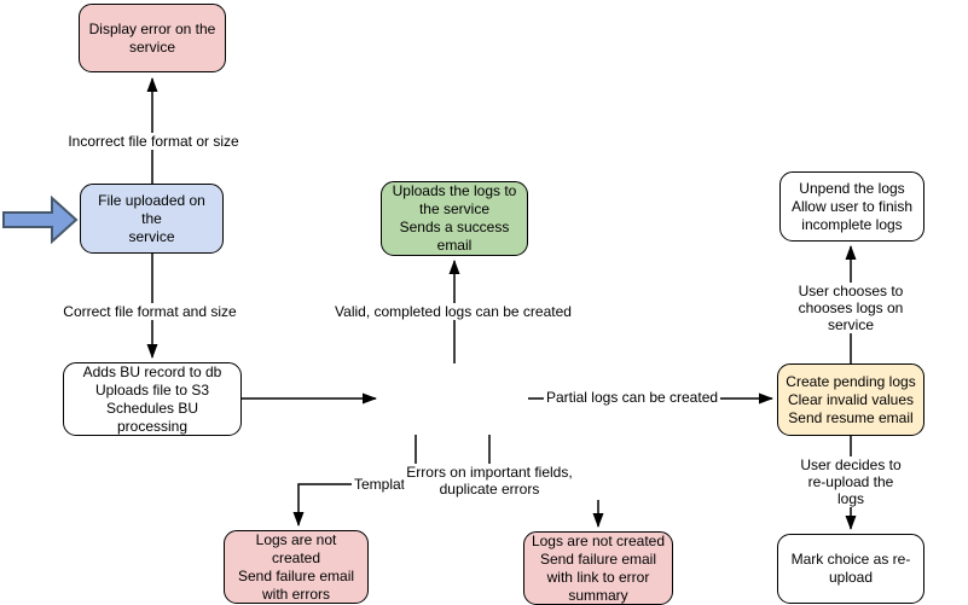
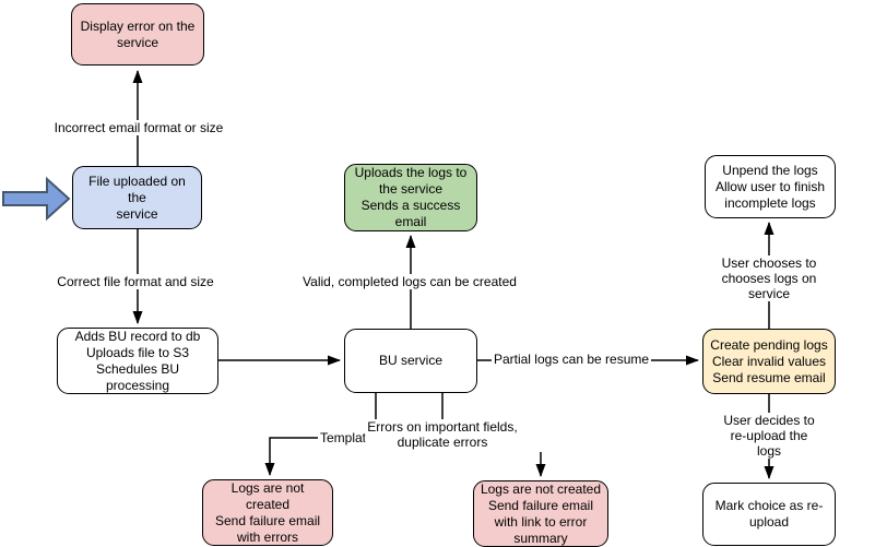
  Display error on the
  service
  File uploaded on the
  service
  Adds BU record to db
  Uploads file to S3
  Schedules BU processing
  Uploads the logs to
  the service
  Sends a success
  email
+ BU service
  Create pending logs
  Clear invalid values
  Send resume email
  Unpend the logs
  Allow user to finish
  incomplete logs
  Mark choice as re-
  upload
  Logs are not created
  Send failure email
  with errors
  Logs are not created
  Send failure email
  with link to error
  summary
- Incorrect file format or size
+ Incorrect email format or size
  Correct file format and size
  Valid, completed logs can be created
- Partial logs can be created
+ Partial logs can be resume
  Errors on important fields,
  duplicate errors
  User chooses to chooses logs on service
  User decides to re-upload the logs
